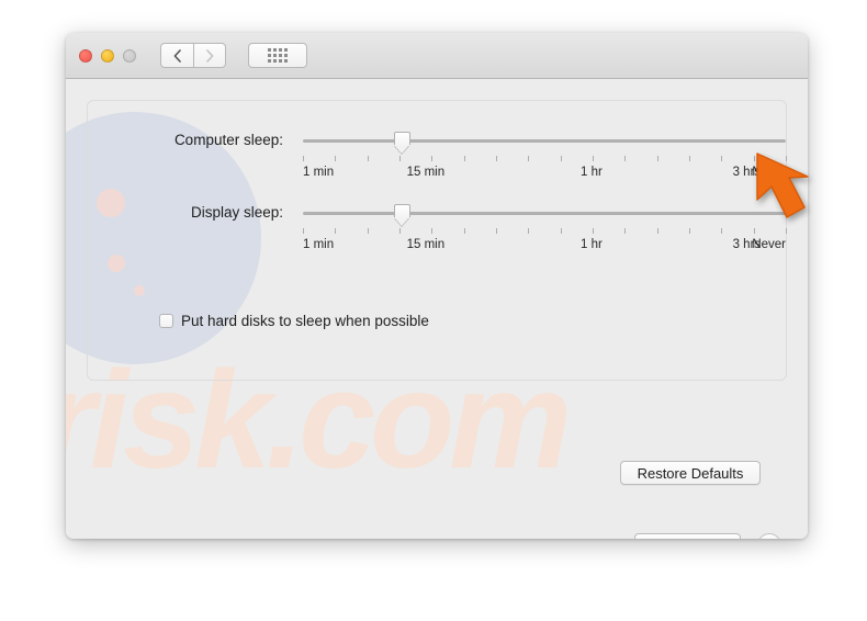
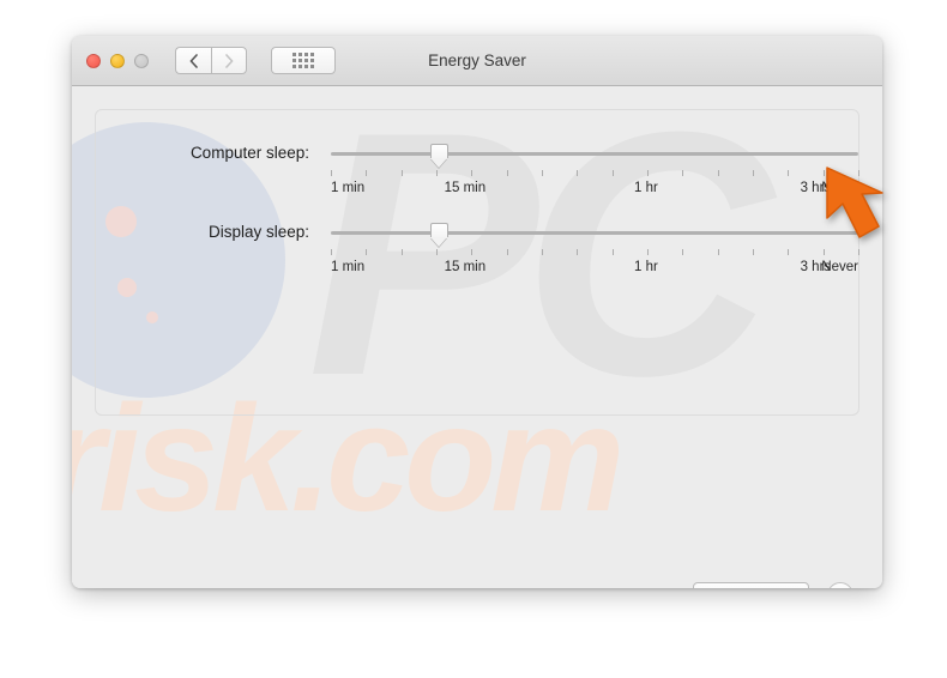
+ Energy Saver
+ PC
  risk.com
  Computer sleep:
  1 min
  15 min
  1 hr
  3 hr
  Display sleep:
  1 min
  15 min
  1 hr
  3 hrs
  Never
- Put hard disks to sleep when possible
- Restore Defaults
